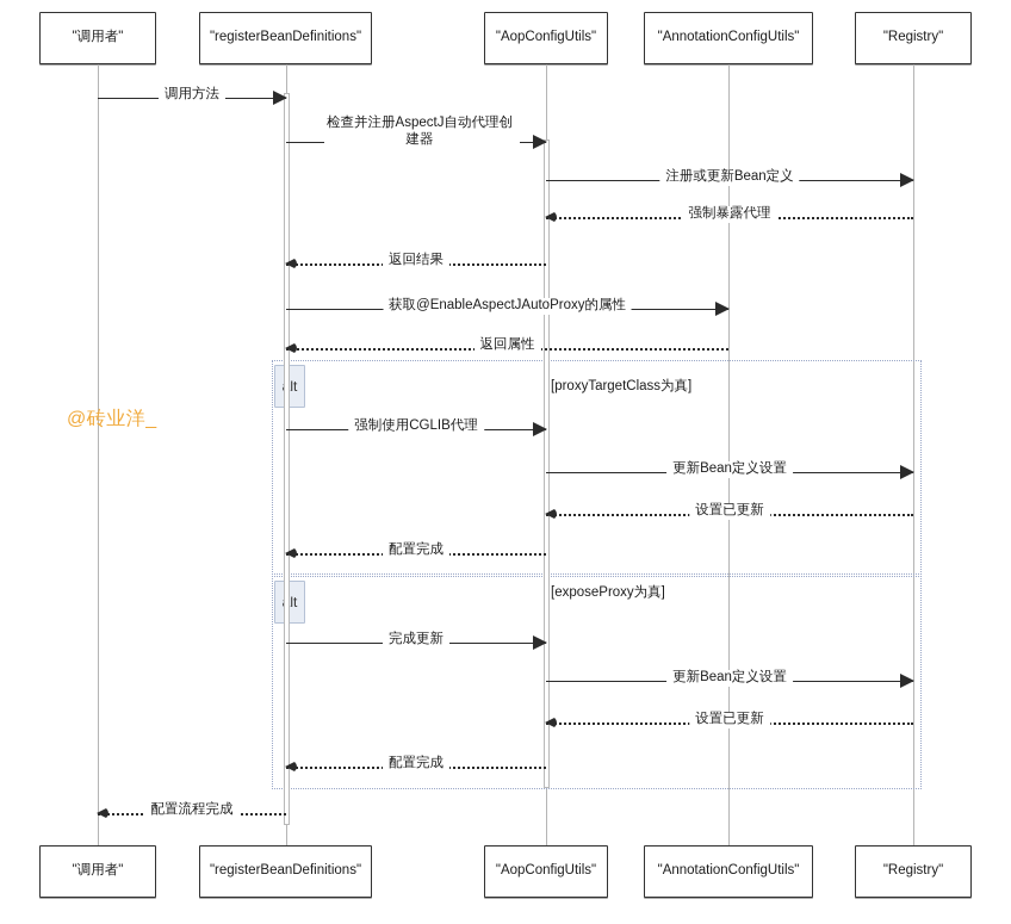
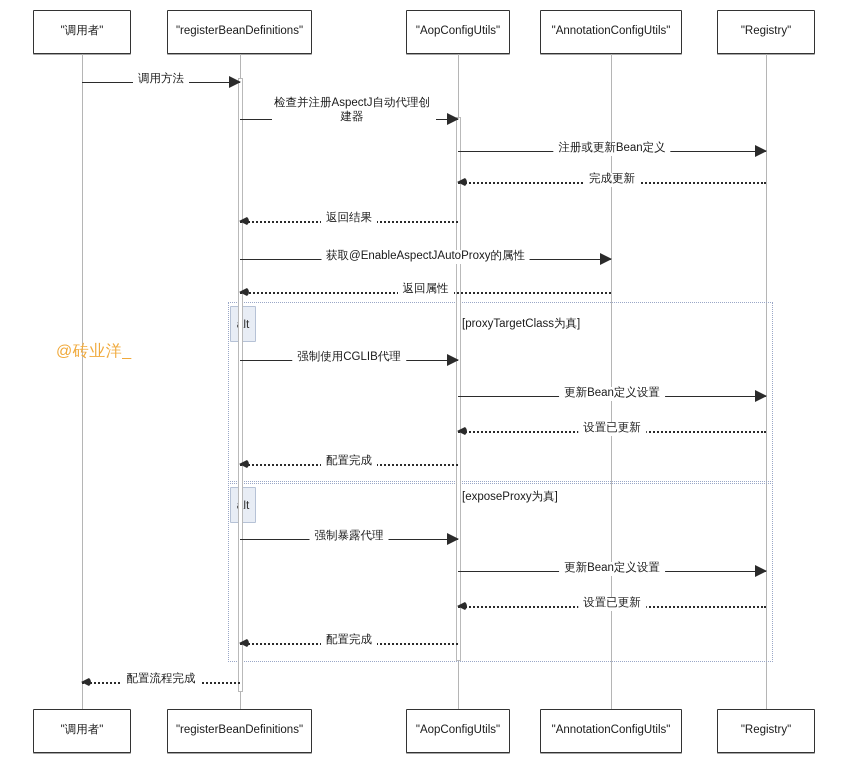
  "调用者"
  "registerBeanDefinitions"
  "AopConfigUtils"
  "AnnotationConfigUtils"
  "Registry"
  [proxyTargetClass为真]
  [exposeProxy为真]
  调用方法
  检查并注册AspectJ自动代理创建器
  注册或更新Bean定义
- 强制暴露代理
+ 完成更新
  返回结果
  获取@EnableAspectJAutoProxy的属性
  返回属性
  强制使用CGLIB代理
  更新Bean定义设置
  设置已更新
  配置完成
- 完成更新
+ 强制暴露代理
  更新Bean定义设置
  设置已更新
  配置完成
  配置流程完成
  @砖业洋_
  "调用者"
  "registerBeanDefinitions"
  "AopConfigUtils"
  "AnnotationConfigUtils"
  "Registry"
